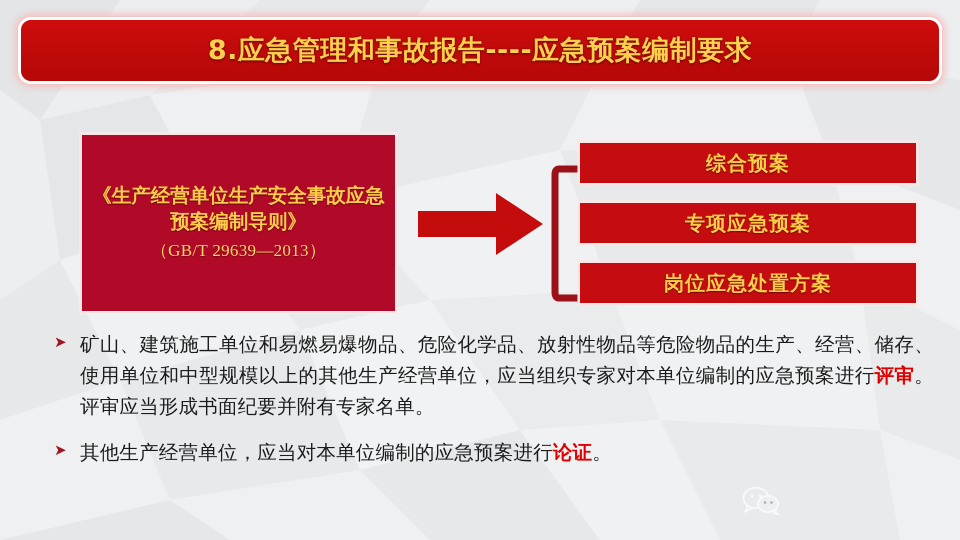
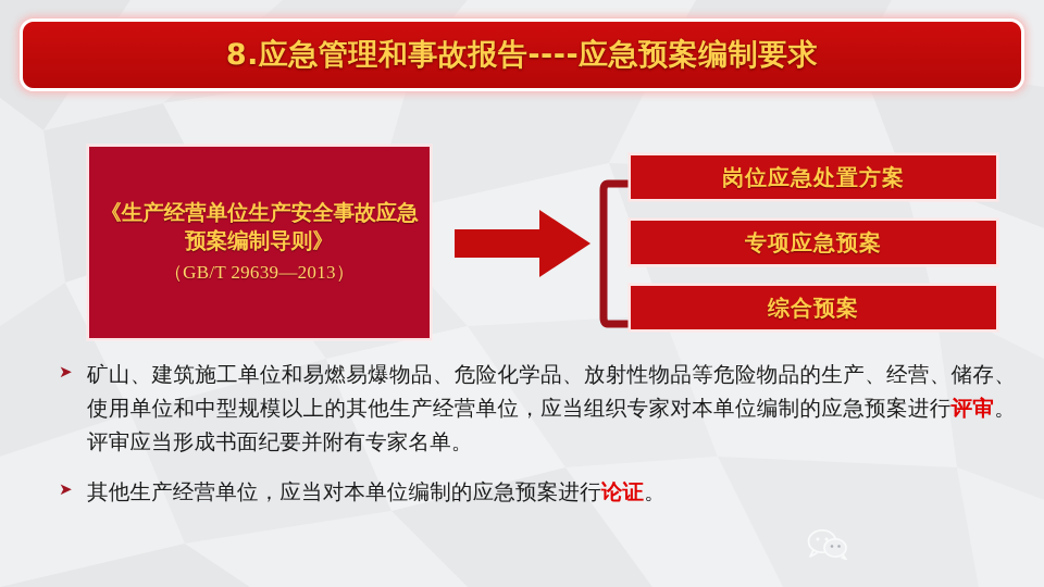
  8.应急管理和事故报告----应急预案编制要求
  《生产经营单位生产安全事故应急预案编制导则》
  （GB/T 29639—2013）
- 综合预案
+ 岗位应急处置方案
  专项应急预案
- 岗位应急处置方案
+ 综合预案
  ➤
  矿山、建筑施工单位和易燃易爆物品、危险化学品、放射性物品等危险物品的生产、经营、储存、使用单位和中型规模以上的其他生产经营单位，应当组织专家对本单位编制的应急预案进行评审。评审应当形成书面纪要并附有专家名单。
  ➤
  其他生产经营单位，应当对本单位编制的应急预案进行论证。
